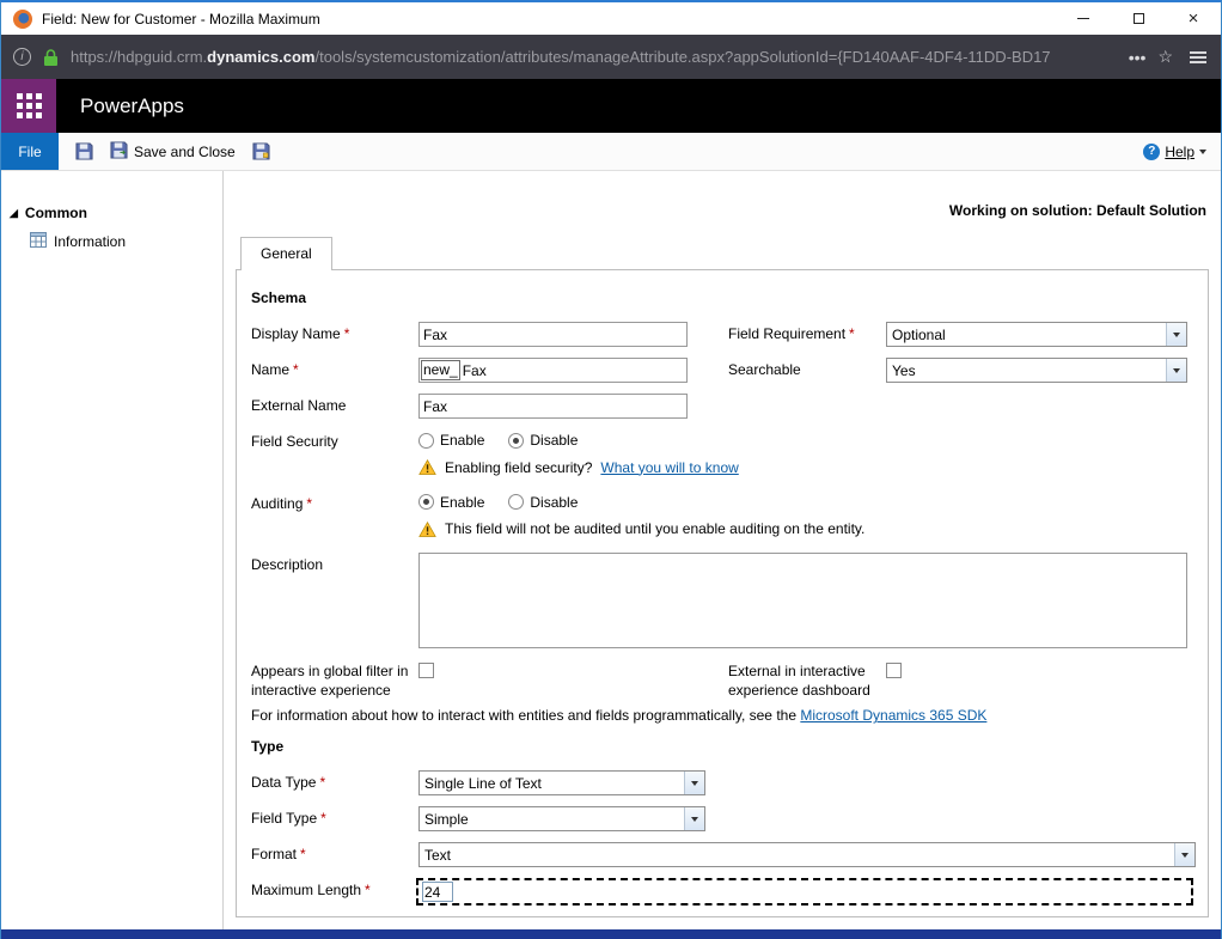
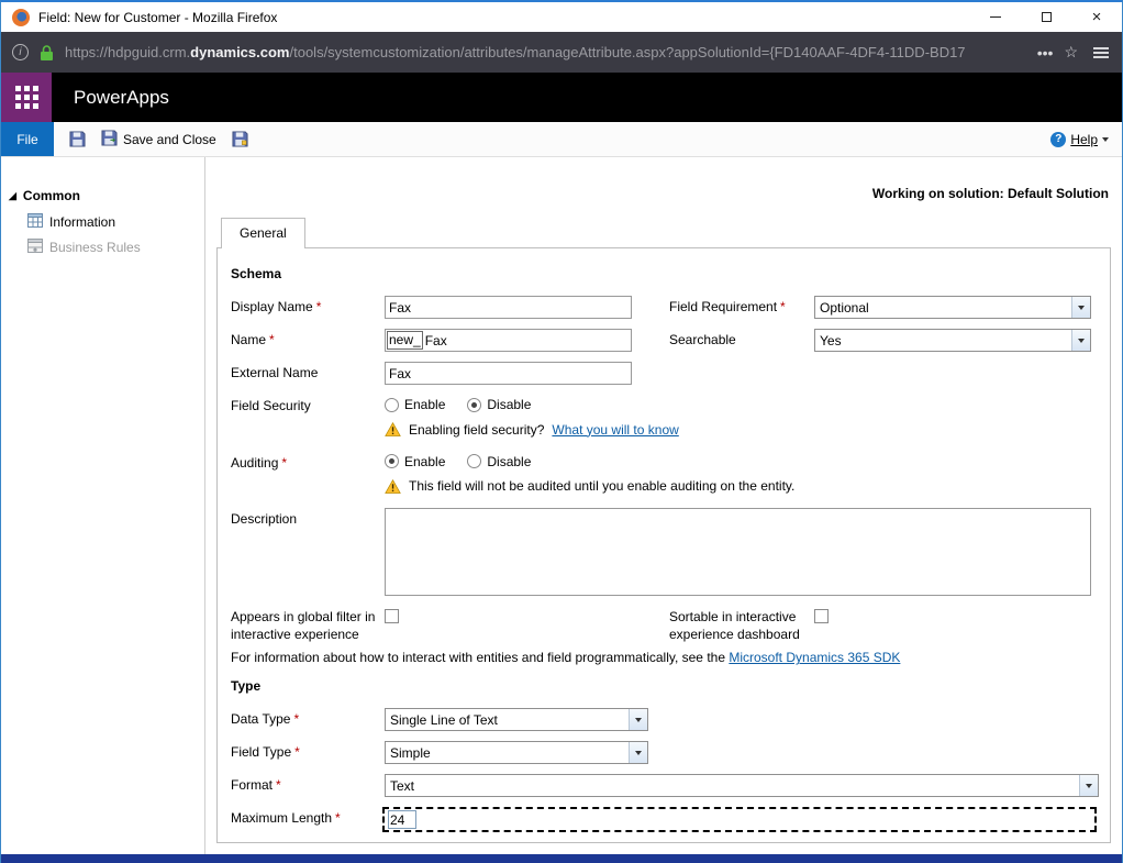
- Field: New for Customer - Mozilla Maximum
+ Field: New for Customer - Mozilla Firefox
  ×
  i
  https://hdpguid.crm.dynamics.com/tools/systemcustomization/attributes/manageAttribute.aspx?appSolutionId={FD140AAF-4DF4-11DD-BD17
  •••
  ☆
  PowerApps
  File
  Save and Close
  ?
  Help
  ◢
  Common
  Information
+ Business Rules
  Working on solution: Default Solution
  General
  Schema
  Display Name *
  Fax
  Field Requirement *
  Optional
  Name *
  new_
  Fax
  Searchable
  Yes
  External Name
  Fax
  Field Security
  Enable
  Disable
  Enabling field security?
  What you will to know
  Auditing *
  Enable
  Disable
  This field will not be audited until you enable auditing on the entity.
  Description
  Appears in global filter in interactive experience
- External in interactive experience dashboard
+ Sortable in interactive experience dashboard
- For information about how to interact with entities and fields programmatically, see the Microsoft Dynamics 365 SDK
+ For information about how to interact with entities and field programmatically, see the Microsoft Dynamics 365 SDK
  Type
  Data Type *
  Single Line of Text
  Field Type *
  Simple
  Format *
  Text
  Maximum Length *
  24
